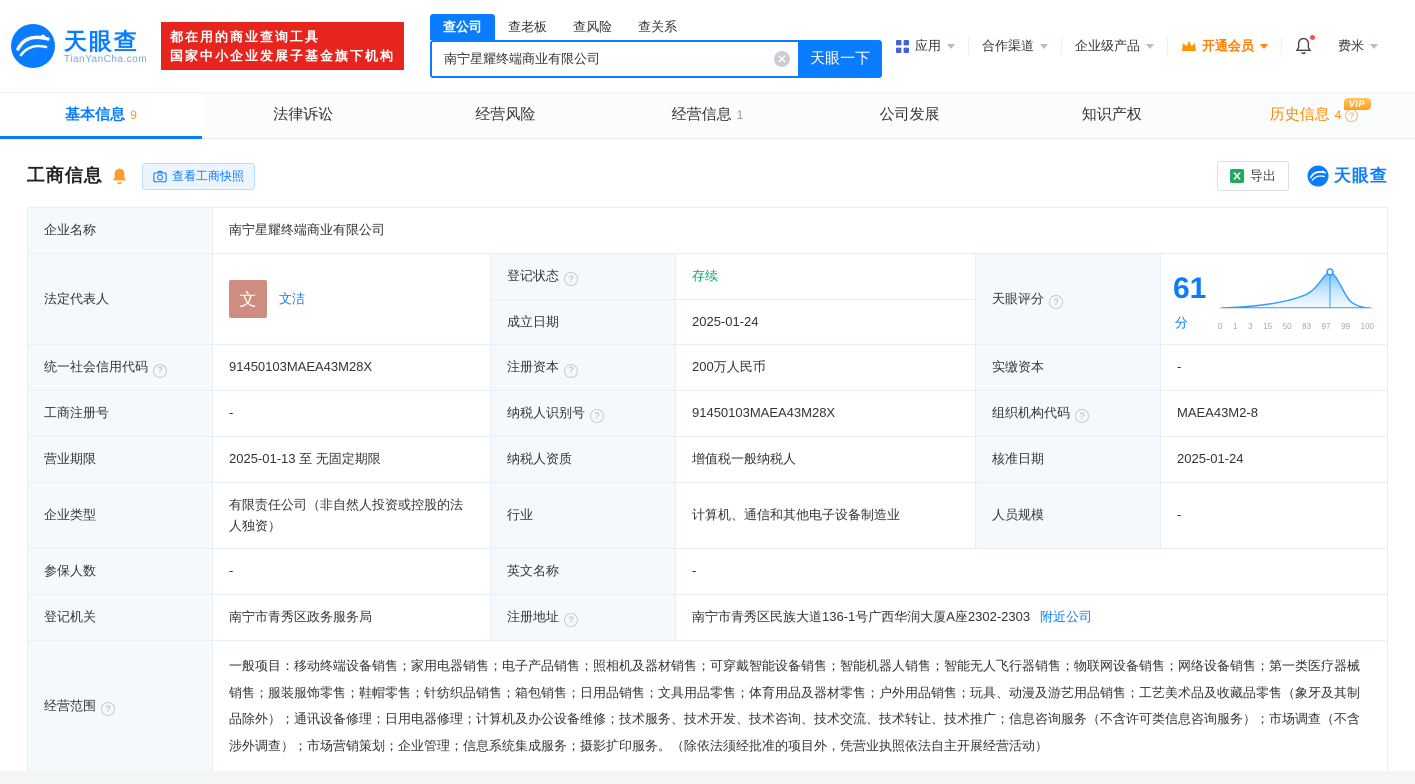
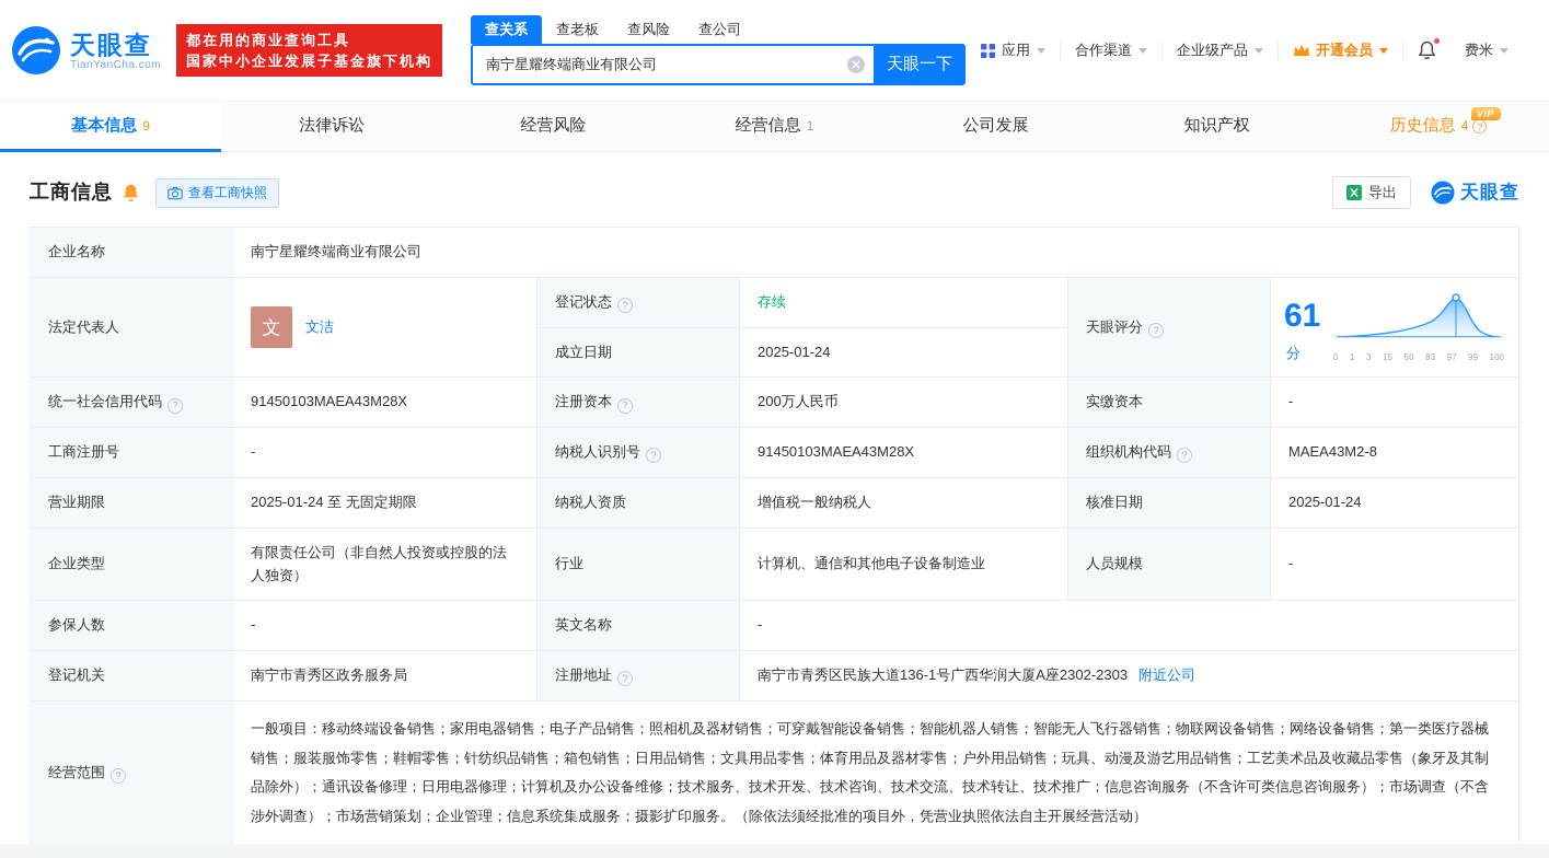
  天眼查
  TianYanCha.com
  都在用的商业查询工具
  国家中小企业发展子基金旗下机构
- 查公司
+ 查关系
  查老板
  查风险
- 查关系
+ 查公司
  南宁星耀终端商业有限公司
  天眼一下
  应用
  合作渠道
  企业级产品
  开通会员
  费米
  基本信息
  9
  法律诉讼
  经营风险
  经营信息
  1
  公司发展
  知识产权
  VIP
  历史信息
  4
  ?
  工商信息
  查看工商快照
  导出
  天眼查
  企业名称	南宁星耀终端商业有限公司
  法定代表人	文 文洁	登记状态 ?	存续	天眼评分 ?	61分 0 1 3 15 50 83 97 99 100
  成立日期	2025-01-24
  统一社会信用代码 ?	91450103MAEA43M28X	注册资本 ?	200万人民币	实缴资本	-
  工商注册号	-	纳税人识别号 ?	91450103MAEA43M28X	组织机构代码 ?	MAEA43M2-8
- 营业期限	2025-01-13 至 无固定期限	纳税人资质	增值税一般纳税人	核准日期	2025-01-24
+ 营业期限	2025-01-24 至 无固定期限	纳税人资质	增值税一般纳税人	核准日期	2025-01-24
  企业类型	有限责任公司（非自然人投资或控股的法人独资）	行业	计算机、通信和其他电子设备制造业	人员规模	-
  参保人数	-	英文名称	-
  登记机关	南宁市青秀区政务服务局	注册地址 ?	南宁市青秀区民族大道136-1号广西华润大厦A座2302-2303 附近公司
  经营范围 ?	一般项目：移动终端设备销售；家用电器销售；电子产品销售；照相机及器材销售；可穿戴智能设备销售；智能机器人销售；智能无人飞行器销售；物联网设备销售；网络设备销售；第一类医疗器械销售；服装服饰零售；鞋帽零售；针纺织品销售；箱包销售；日用品销售；文具用品零售；体育用品及器材零售；户外用品销售；玩具、动漫及游艺用品销售；工艺美术品及收藏品零售（象牙及其制品除外）；通讯设备修理；日用电器修理；计算机及办公设备维修；技术服务、技术开发、技术咨询、技术交流、技术转让、技术推广；信息咨询服务（不含许可类信息咨询服务）；市场调查（不含涉外调查）；市场营销策划；企业管理；信息系统集成服务；摄影扩印服务。（除依法须经批准的项目外，凭营业执照依法自主开展经营活动）
